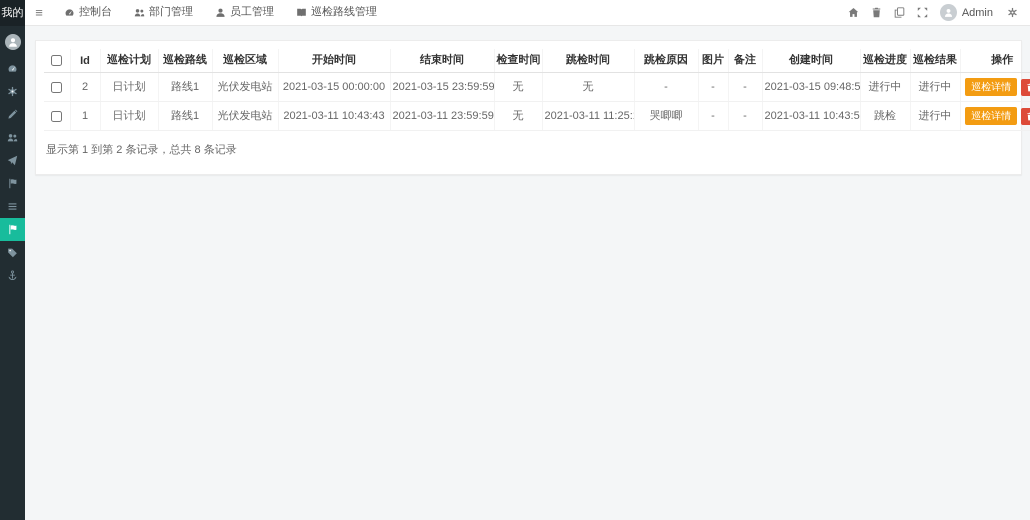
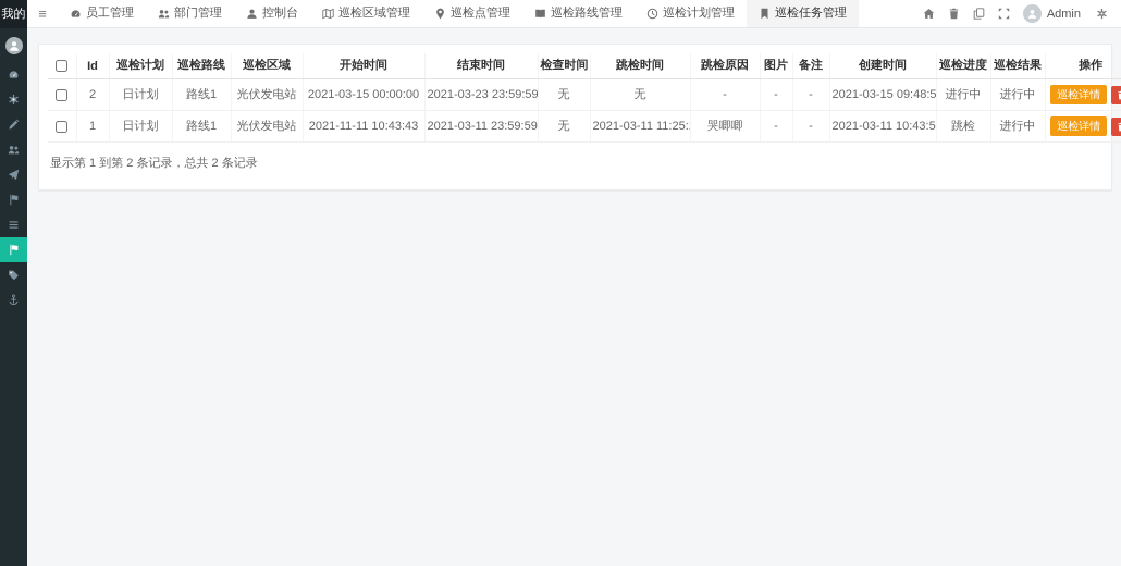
  我的
  ≡
- 控制台
+ 员工管理
  部门管理
- 员工管理
+ 控制台
+ 巡检区域管理
+ 巡检点管理
  巡检路线管理
+ 巡检计划管理
+ 巡检任务管理
  Admin
  	Id	巡检计划	巡检路线	巡检区域	开始时间	结束时间	检查时间	跳检时间	跳检原因	图片	备注	创建时间	巡检进度	巡检结果	操作
- 	2	日计划	路线1	光伏发电站	2021-03-15 00:00:00	2021-03-15 23:59:59	无	无	-	-	-	2021-03-15 09:48:5	进行中	进行中	巡检详情
+ 	2	日计划	路线1	光伏发电站	2021-03-15 00:00:00	2021-03-23 23:59:59	无	无	-	-	-	2021-03-15 09:48:5	进行中	进行中	巡检详情
- 	1	日计划	路线1	光伏发电站	2021-03-11 10:43:43	2021-03-11 23:59:59	无	2021-03-11 11:25:	哭唧唧	-	-	2021-03-11 10:43:5	跳检	进行中	巡检详情
+ 	1	日计划	路线1	光伏发电站	2021-11-11 10:43:43	2021-03-11 23:59:59	无	2021-03-11 11:25:	哭唧唧	-	-	2021-03-11 10:43:5	跳检	进行中	巡检详情
- 显示第 1 到第 2 条记录，总共 8 条记录
+ 显示第 1 到第 2 条记录，总共 2 条记录
